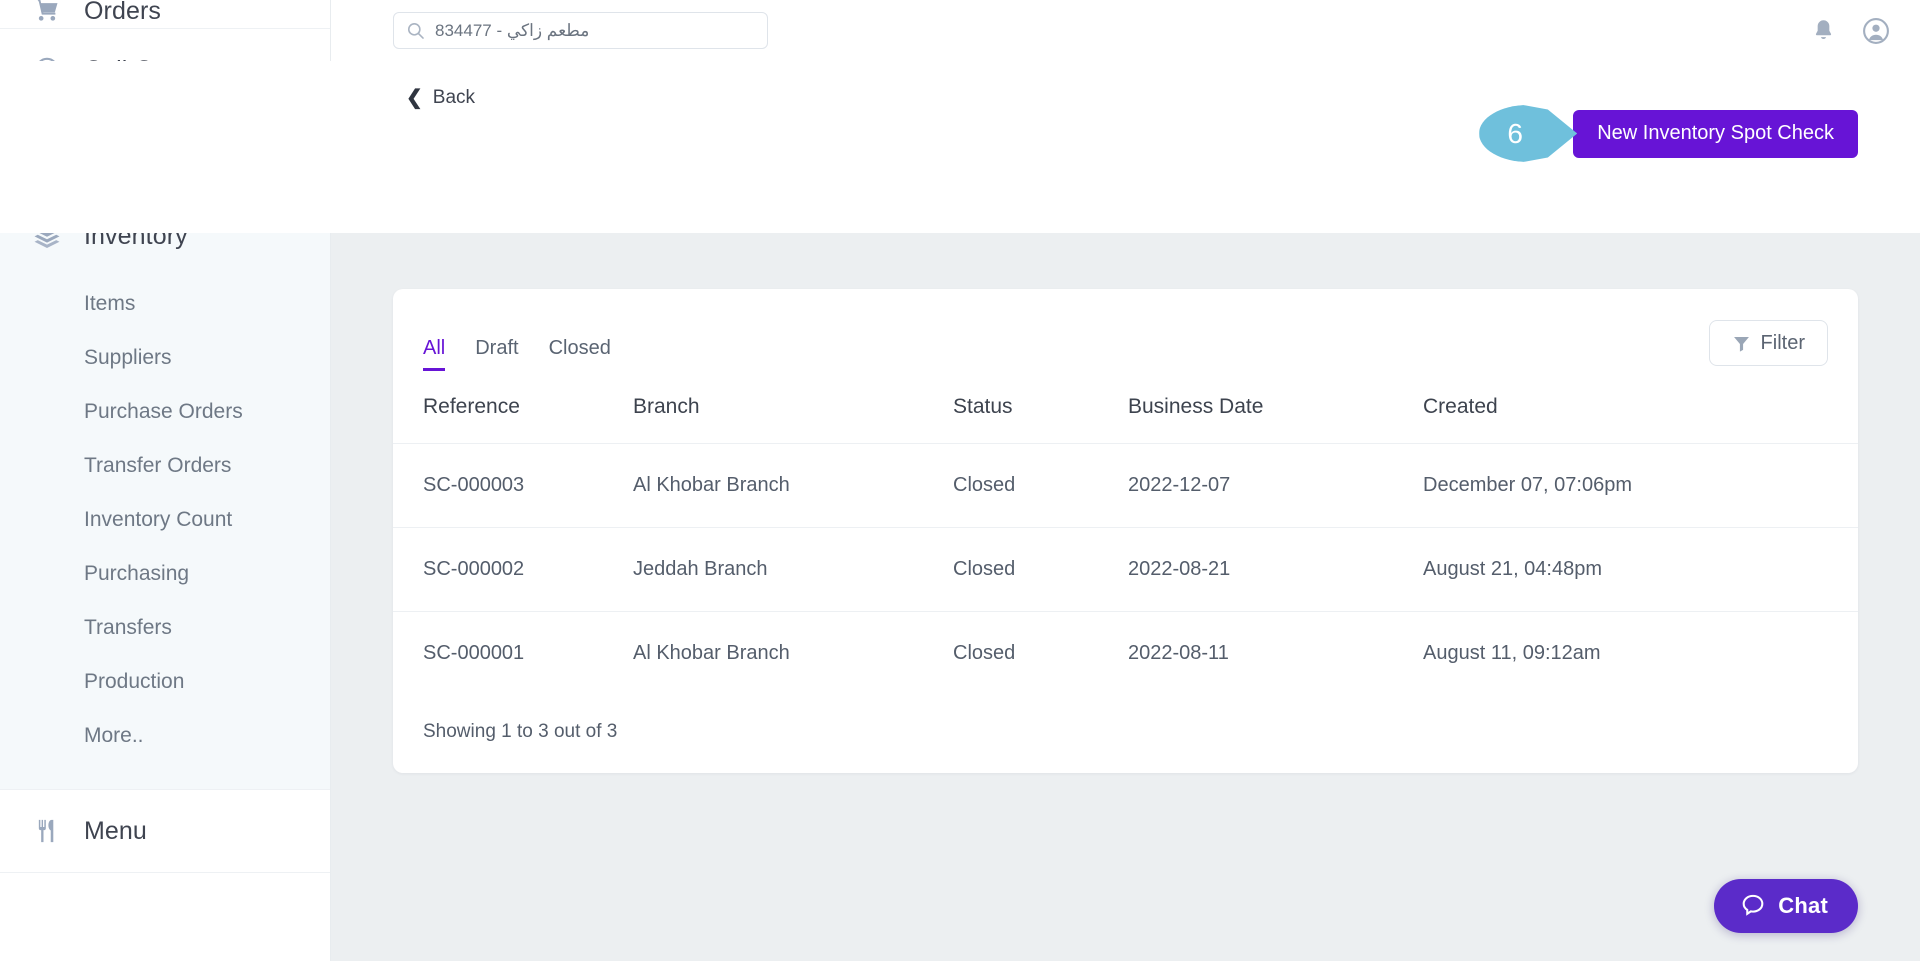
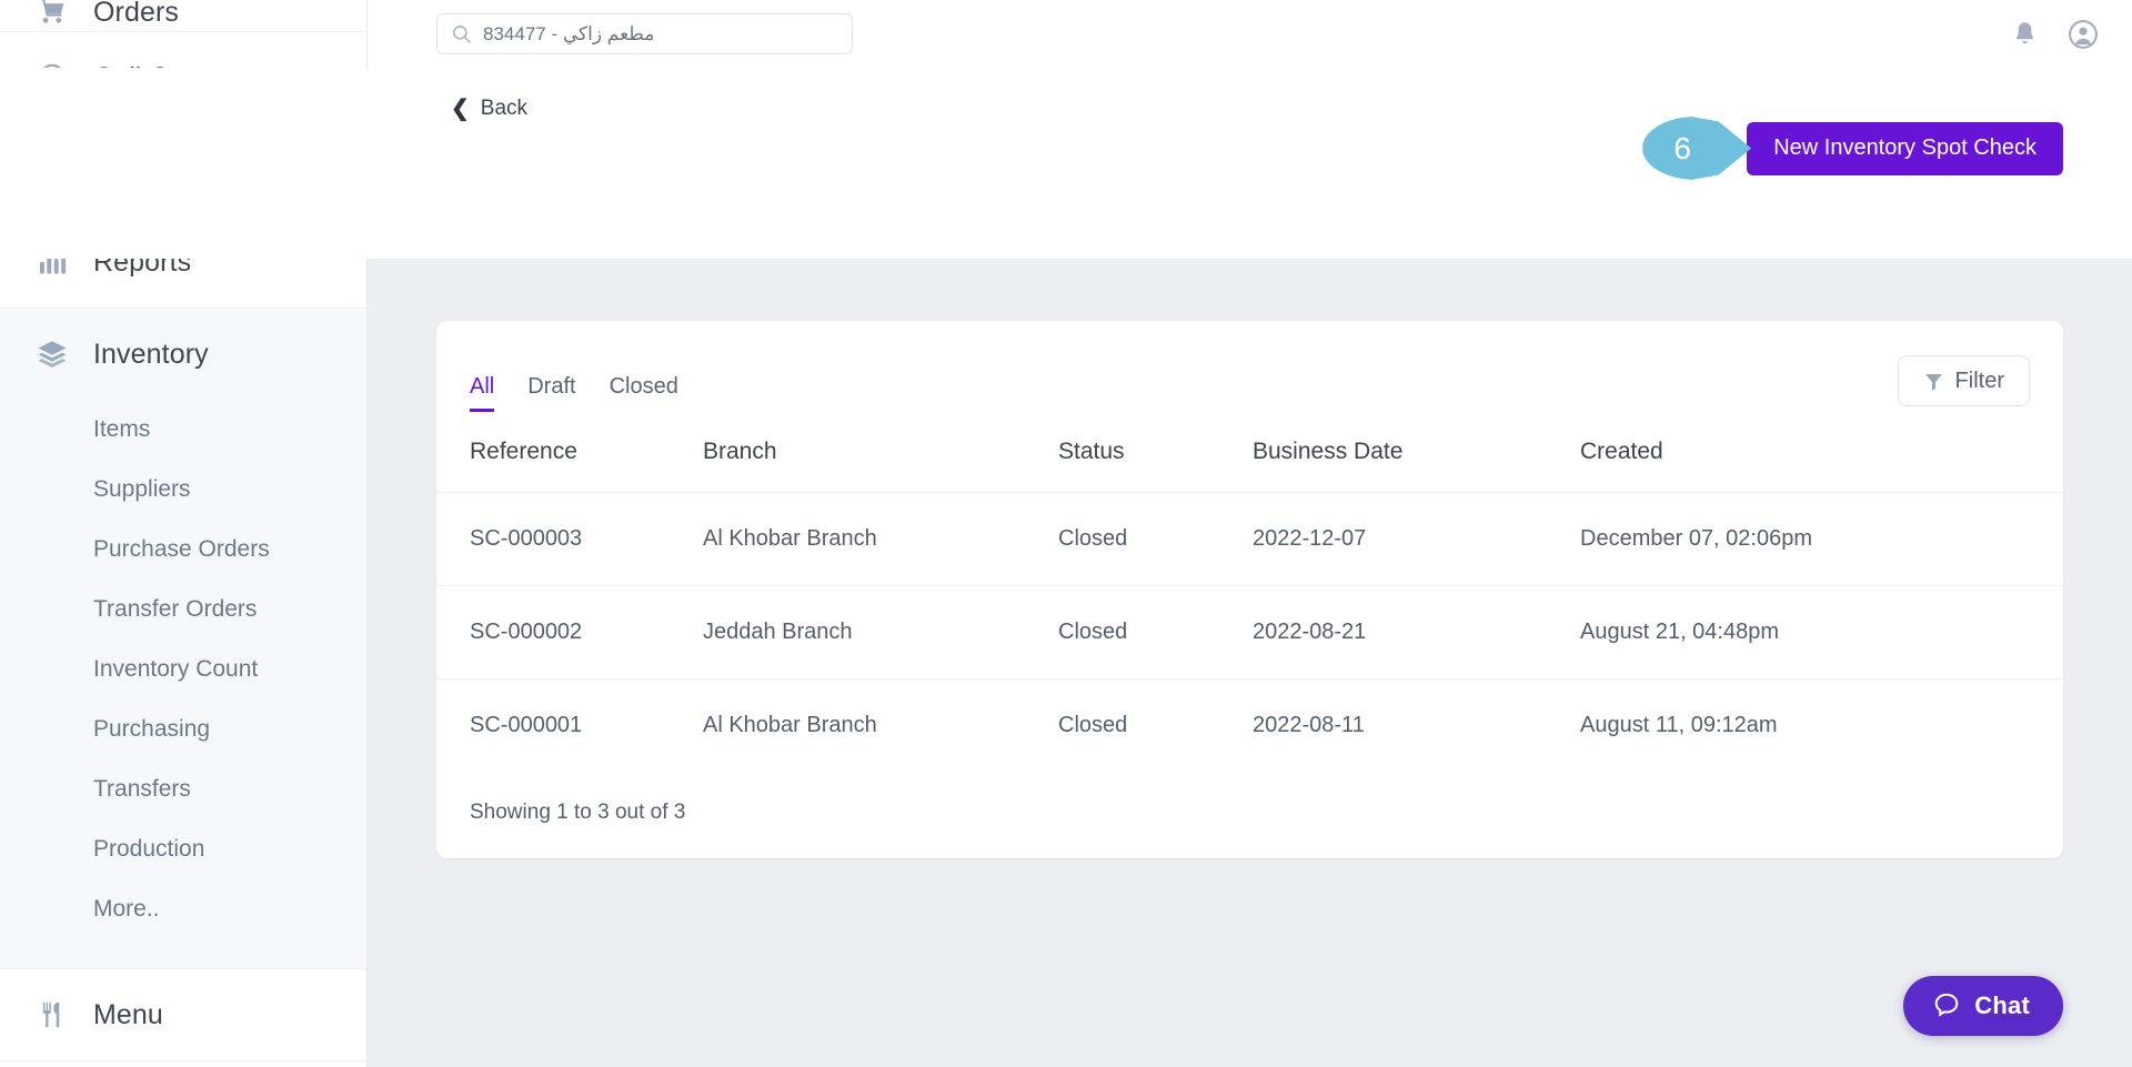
  Orders
+ Reports
  Inventory
  Items
  Suppliers
  Purchase Orders
  Transfer Orders
  Inventory Count
  Purchasing
  Transfers
  Production
  More..
  Menu
  مطعم زاكي - 834477
  ❮
  Back
  6
  New Inventory Spot Check
  All
  Draft
  Closed
  Filter
  Reference	Branch	Status	Business Date	Created
- SC-000003	Al Khobar Branch	Closed	2022-12-07	December 07, 07:06pm
+ SC-000003	Al Khobar Branch	Closed	2022-12-07	December 07, 02:06pm
  SC-000002	Jeddah Branch	Closed	2022-08-21	August 21, 04:48pm
  SC-000001	Al Khobar Branch	Closed	2022-08-11	August 11, 09:12am
  Showing 1 to 3 out of 3
  Chat
